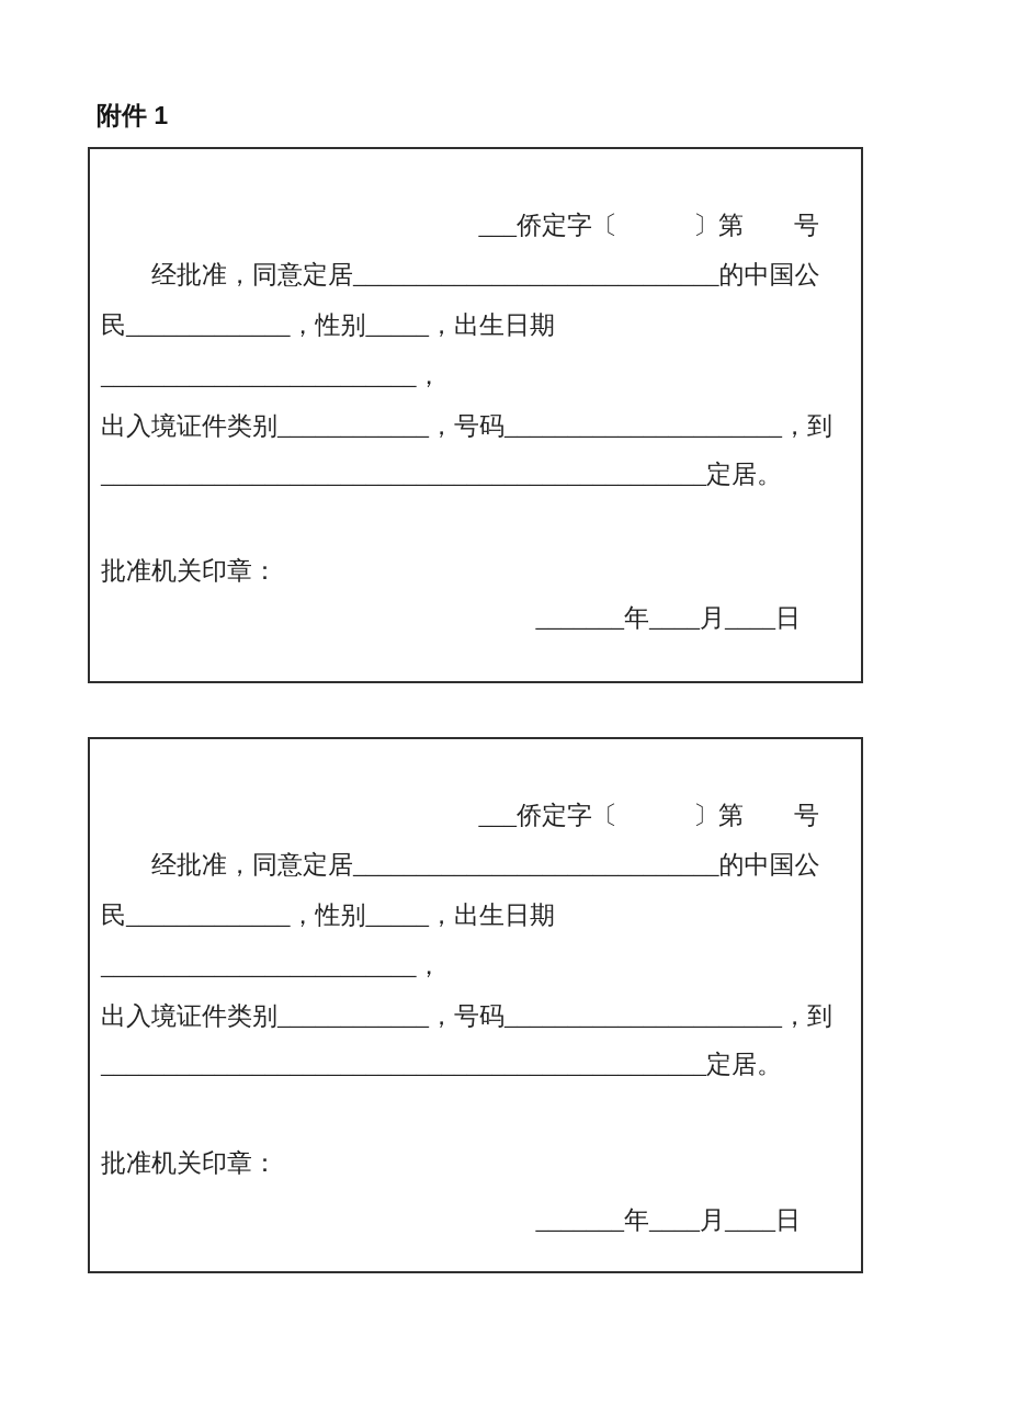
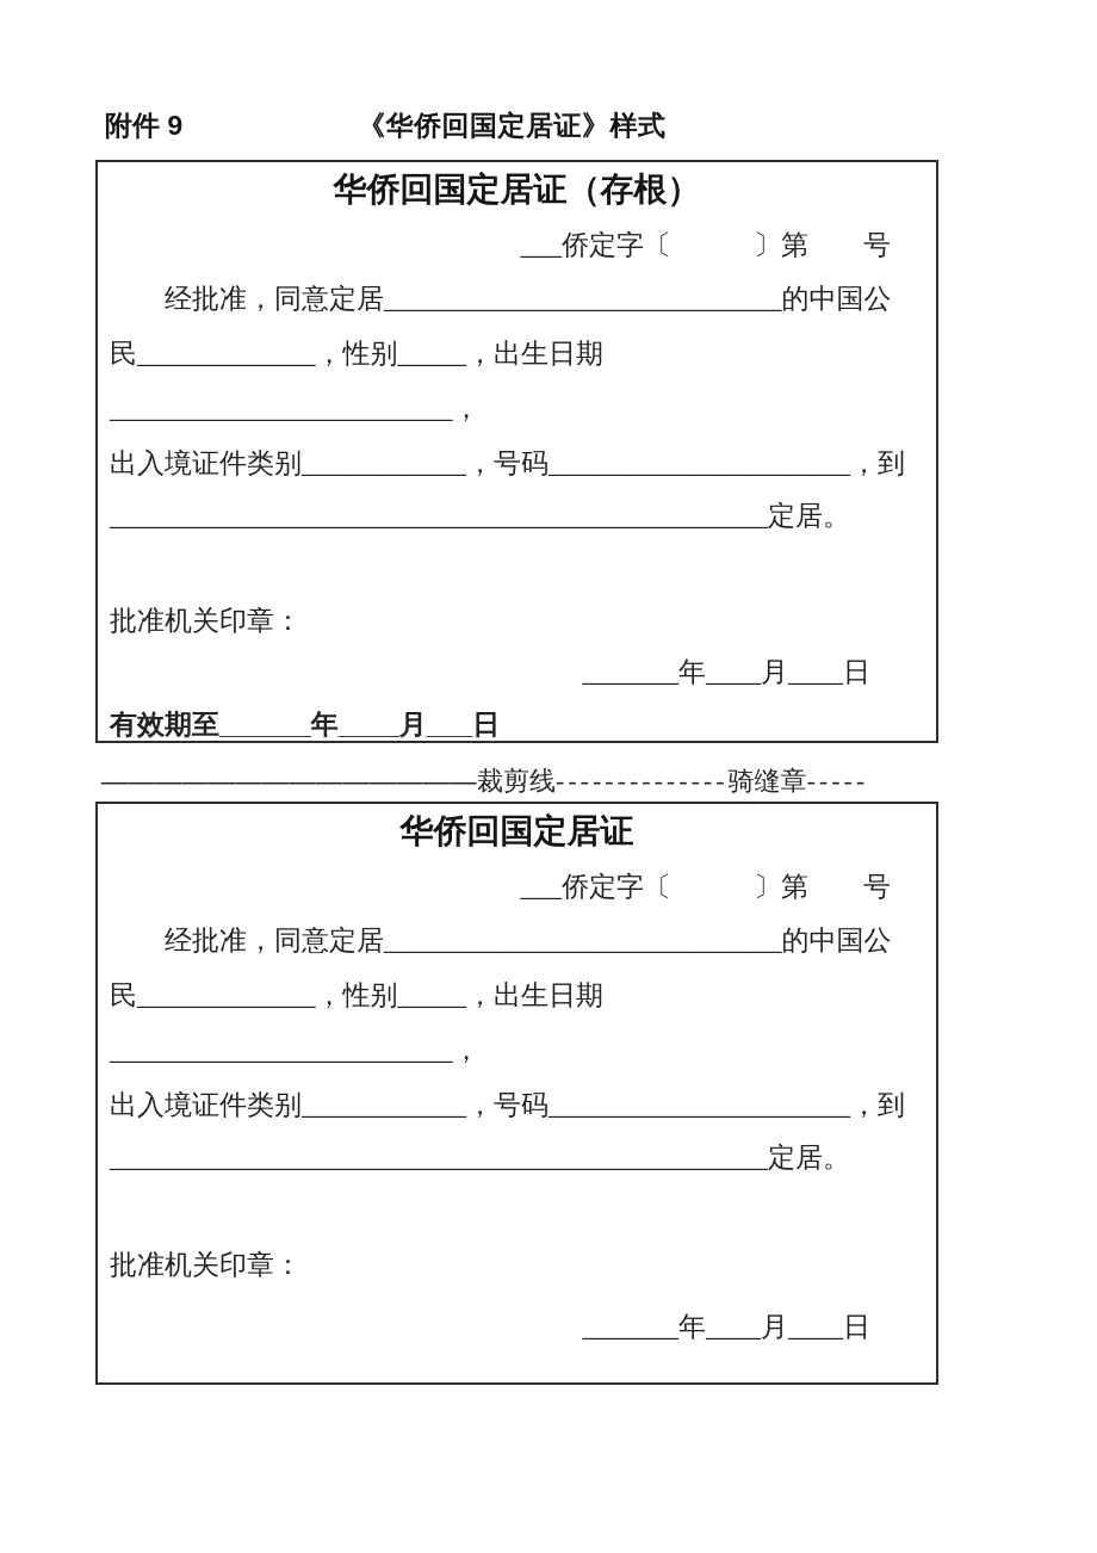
- 附件 1
+ 附件 9
+ 《华侨回国定居证》样式
+ 华侨回国定居证（存根）
  ___侨定字〔 〕第 号
  经批准，同意定居_____________________________的中国公
  民_____________，性别_____，出生日期
  _________________________，
  出入境证件类别____________，号码______________________，到
  ________________________________________________定居。
  批准机关印章：
  _______年____月____日
+ 有效期至______年____月___日
+ ——————————————裁剪线--------------骑缝章-----
+ 华侨回国定居证
  ___侨定字〔 〕第 号
  经批准，同意定居_____________________________的中国公
  民_____________，性别_____，出生日期
  _________________________，
  出入境证件类别____________，号码______________________，到
  ________________________________________________定居。
  批准机关印章：
  _______年____月____日
